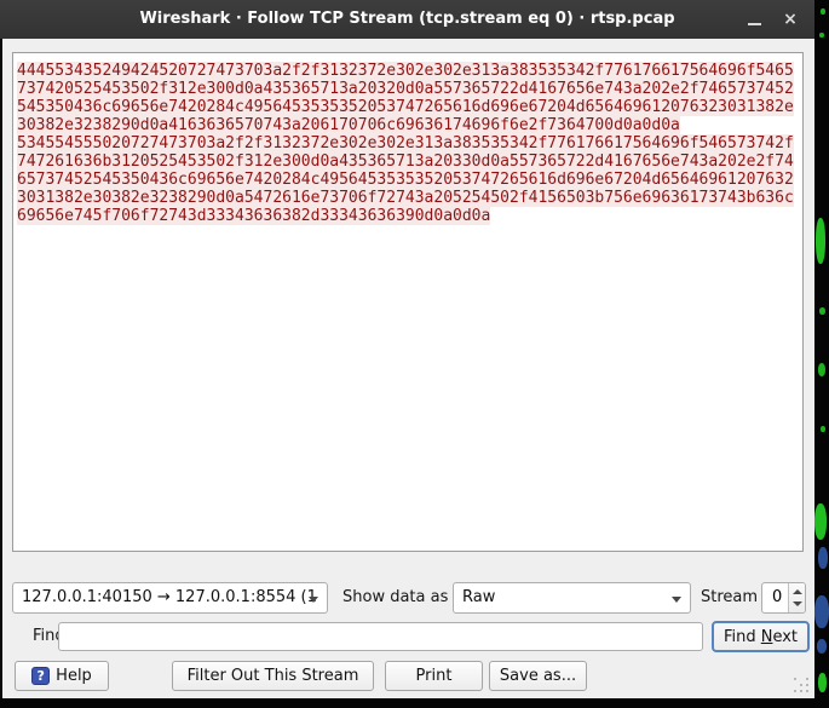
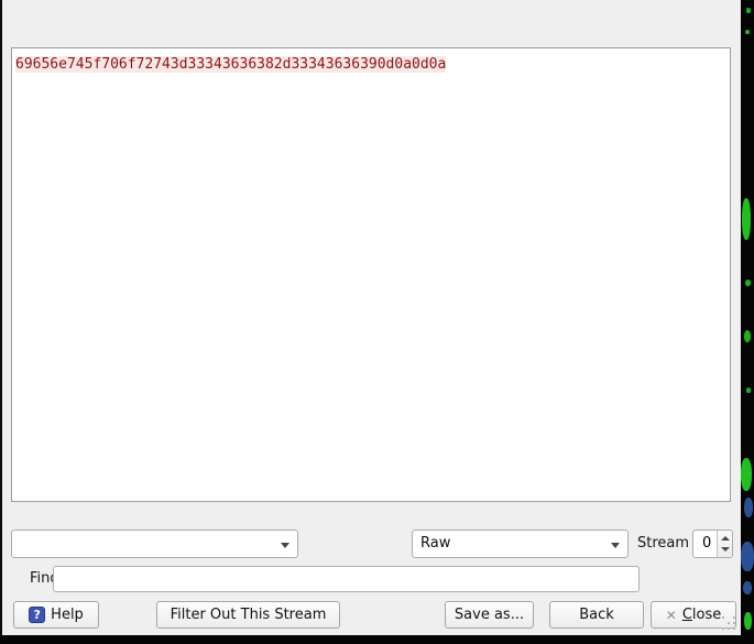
- Wireshark · Follow TCP Stream (tcp.stream eq 0) · rtsp.pcap
- ×
- 444553435249424520727473703a2f2f3132372e302e302e313a383535342f776176617564696f5465
- 737420525453502f312e300d0a435365713a20320d0a557365722d4167656e743a202e2f7465737452
- 545350436c69656e7420284c4956453535352053747265616d696e67204d656469612076323031382e
- 30382e3238290d0a4163636570743a206170706c69636174696f6e2f7364700d0a0d0a
- 534554555020727473703a2f2f3132372e302e302e313a383535342f776176617564696f546573742f
- 747261636b3120525453502f312e300d0a435365713a20330d0a557365722d4167656e743a202e2f74
- 65737452545350436c69656e7420284c4956453535352053747265616d696e67204d65646961207632
- 3031382e30382e3238290d0a5472616e73706f72743a205254502f4156503b756e69636173743b636c
  69656e745f706f72743d33343636382d33343636390d0a0d0a
- 127.0.0.1:40150 → 127.0.0.1:8554 (1
- Show data as
  Raw
  Stream
  0
- Find Next
  ?
  Help
  Filter Out This Stream
- Print
  Save as...
+ Back
+ ✕
+ Close
